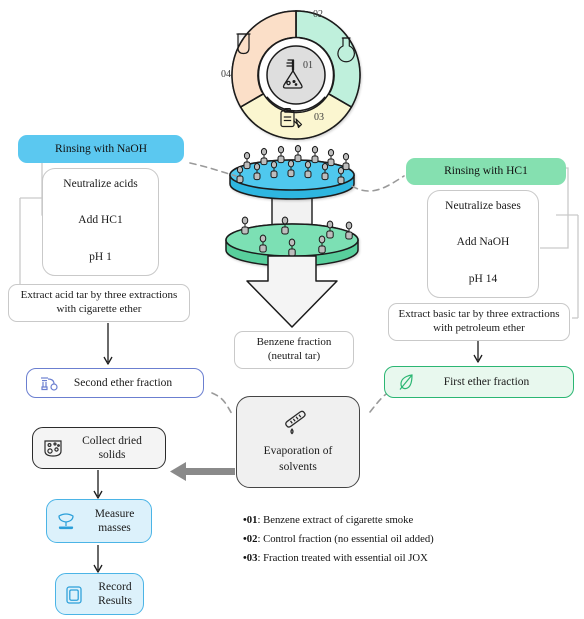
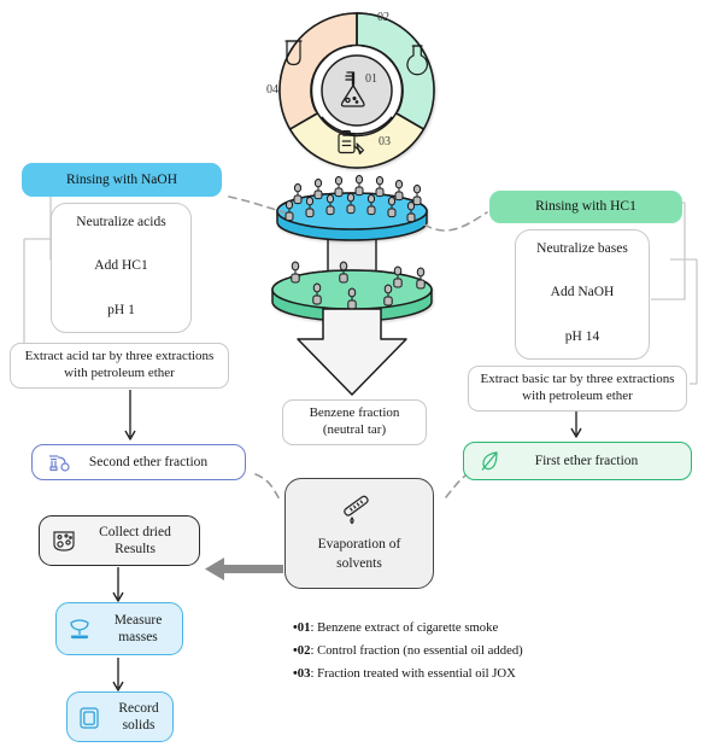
  02
  03
  04
  01
  Rinsing with NaOH
  Neutralize acids
  Add HC1
  pH 1
- Extract acid tar by three extractions with cigarette ether
+ Extract acid tar by three extractions with petroleum ether
  Second ether fraction
  Rinsing with HC1
  Neutralize bases
  Add NaOH
  pH 14
  Extract basic tar by three extractions with petroleum ether
  First ether fraction
  Benzene fraction
  (neutral tar)
  Evaporation of
  solvents
  Collect dried
- solids
+ Results
  Measure
  masses
  Record
- Results
+ solids
  •01: Benzene extract of cigarette smoke
  •02: Control fraction (no essential oil added)
  •03: Fraction treated with essential oil JOX
